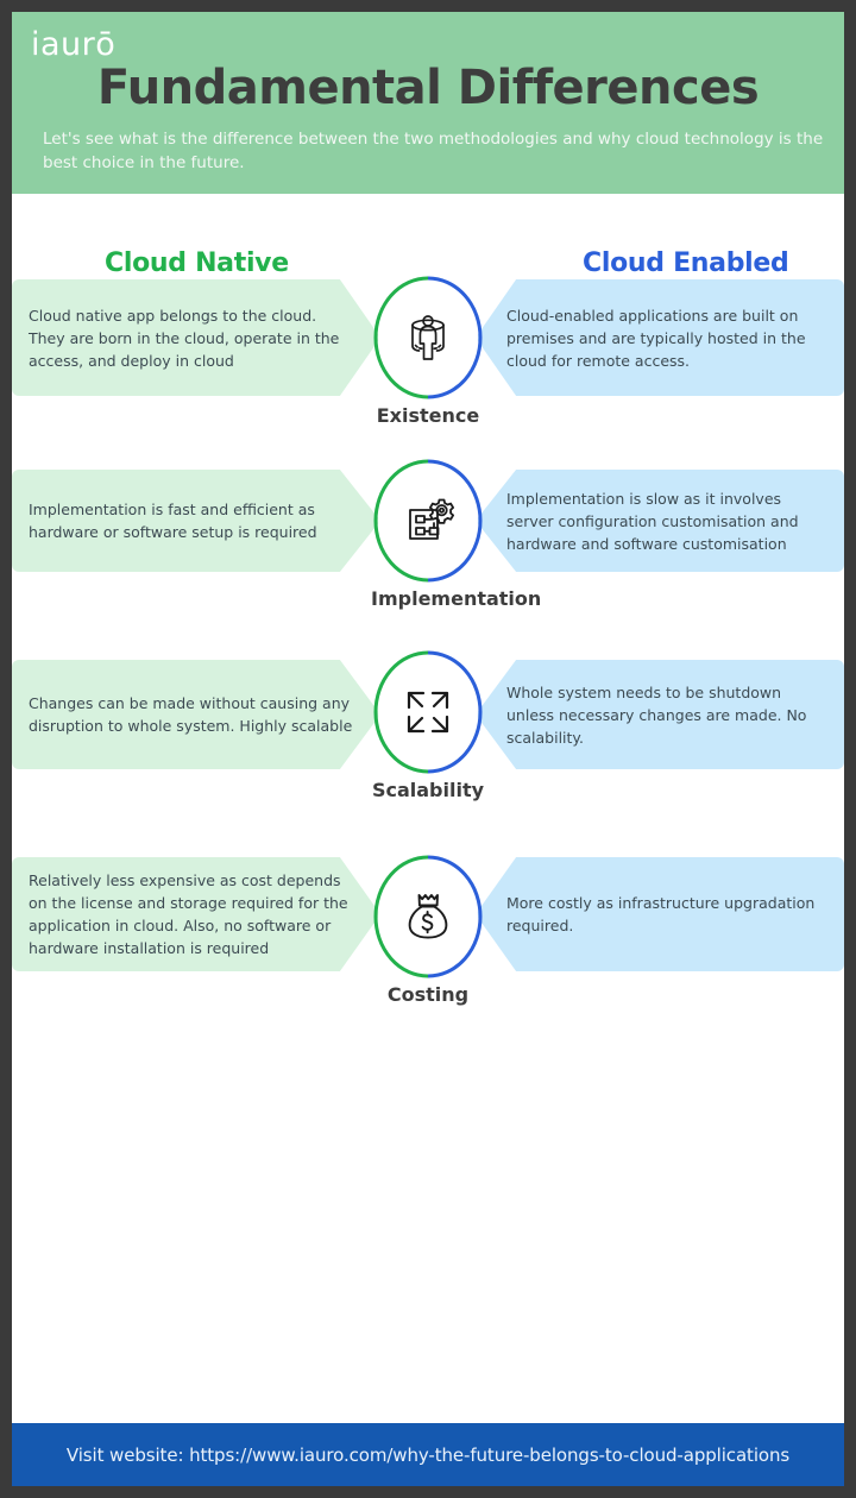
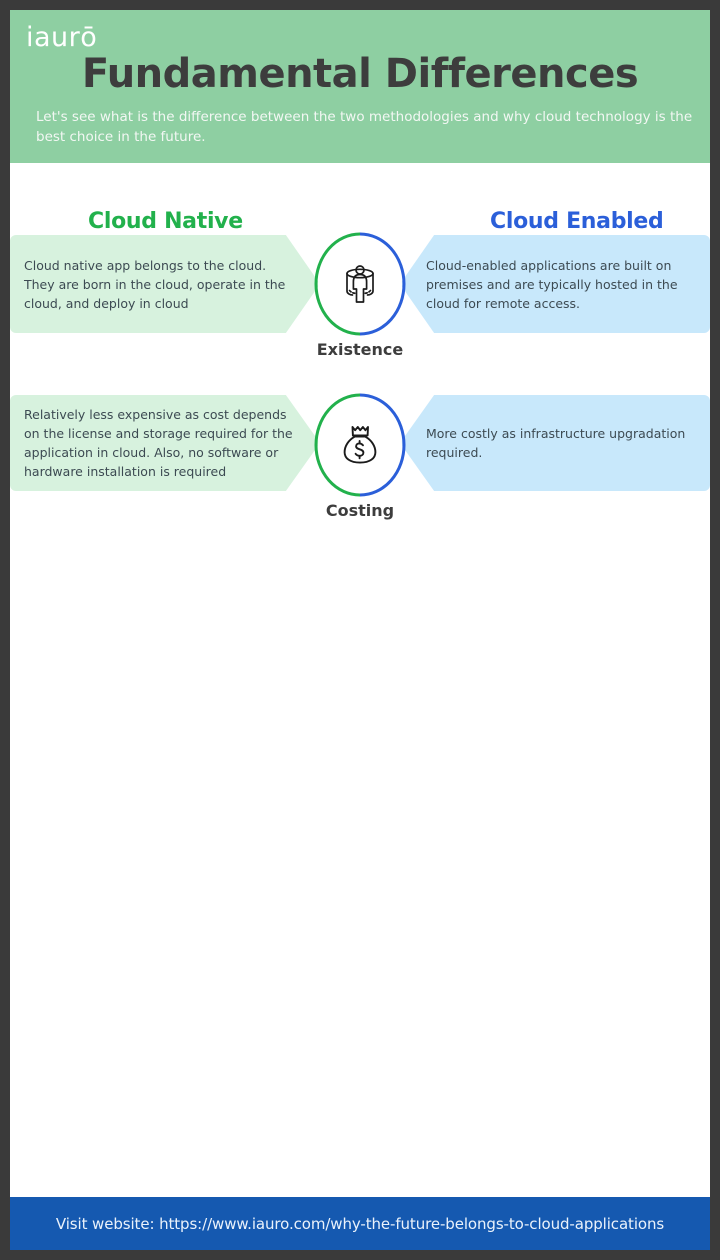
  iaurō
  Fundamental Differences
  Let's see what is the difference between the two methodologies and why cloud technology is the best choice in the future.
  Cloud Native
  Cloud Enabled
- Cloud native app belongs to the cloud. They are born in the cloud, operate in the access, and deploy in cloud
+ Cloud native app belongs to the cloud. They are born in the cloud, operate in the cloud, and deploy in cloud
  Cloud-enabled applications are built on premises and are typically hosted in the cloud for remote access.
  Existence
- Implementation is fast and efficient as hardware or software setup is required
- Implementation is slow as it involves server configuration customisation and hardware and software customisation
- Implementation
- Changes can be made without causing any disruption to whole system. Highly scalable
- Whole system needs to be shutdown unless necessary changes are made. No scalability.
- Scalability
  Relatively less expensive as cost depends on the license and storage required for the application in cloud. Also, no software or hardware installation is required
  More costly as infrastructure upgradation required.
  Costing
  Visit website: https://www.iauro.com/why-the-future-belongs-to-cloud-applications
